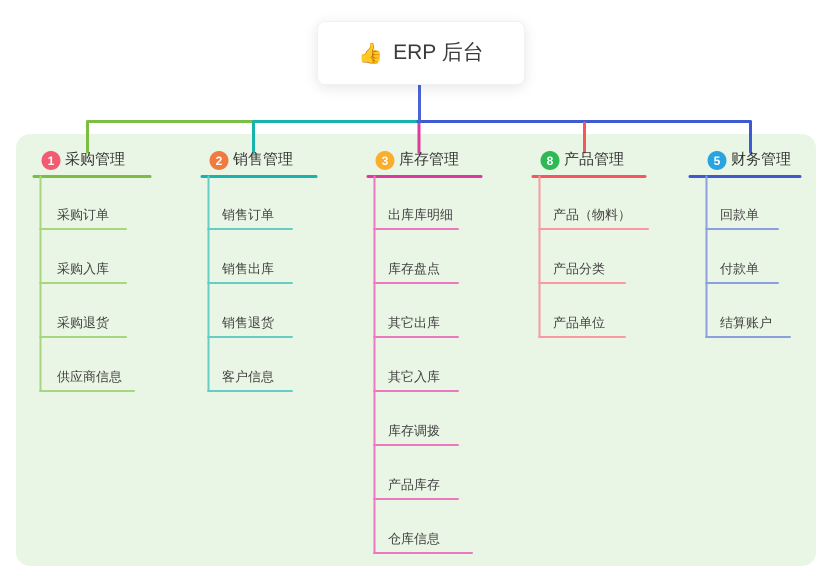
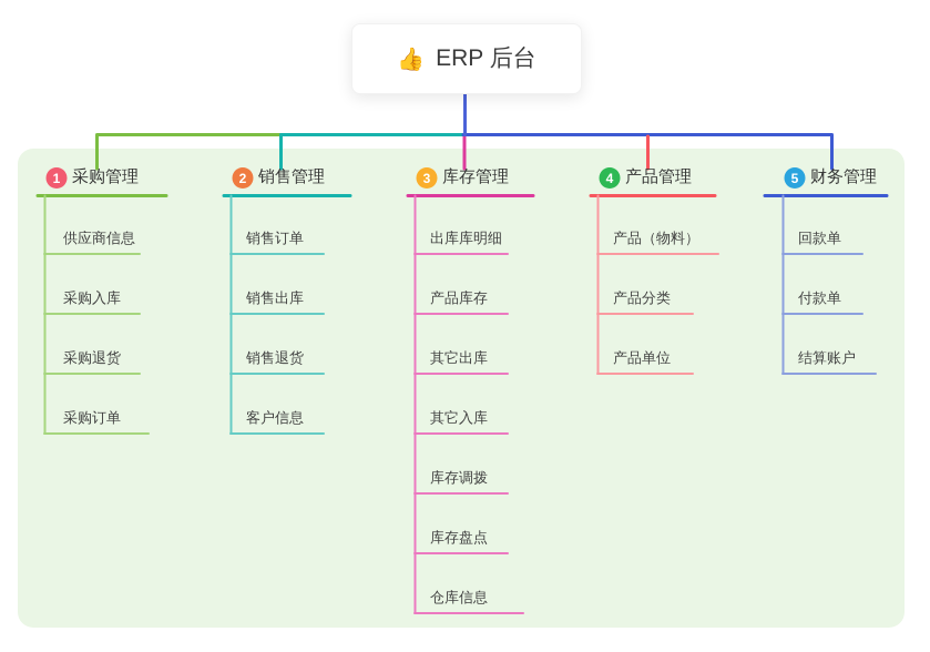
  1
  2
  3
- 8
+ 4
  5
  👍
  ERP 后台
  采购管理
- 采购订单
+ 供应商信息
  采购入库
  采购退货
- 供应商信息
+ 采购订单
  销售管理
  销售订单
  销售出库
  销售退货
  客户信息
  库存管理
  出库库明细
- 库存盘点
+ 产品库存
  其它出库
  其它入库
  库存调拨
- 产品库存
+ 库存盘点
  仓库信息
  产品管理
  产品（物料）
  产品分类
  产品单位
  财务管理
  回款单
  付款单
  结算账户
